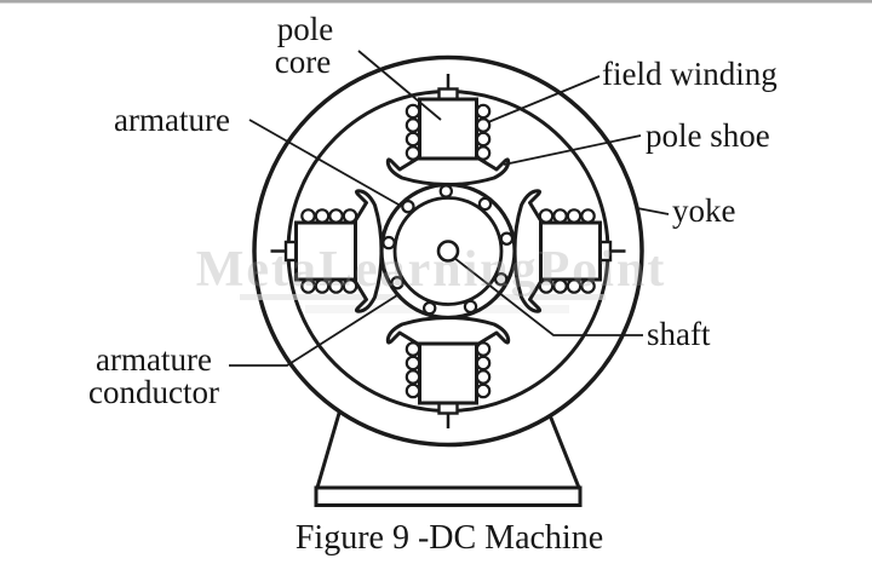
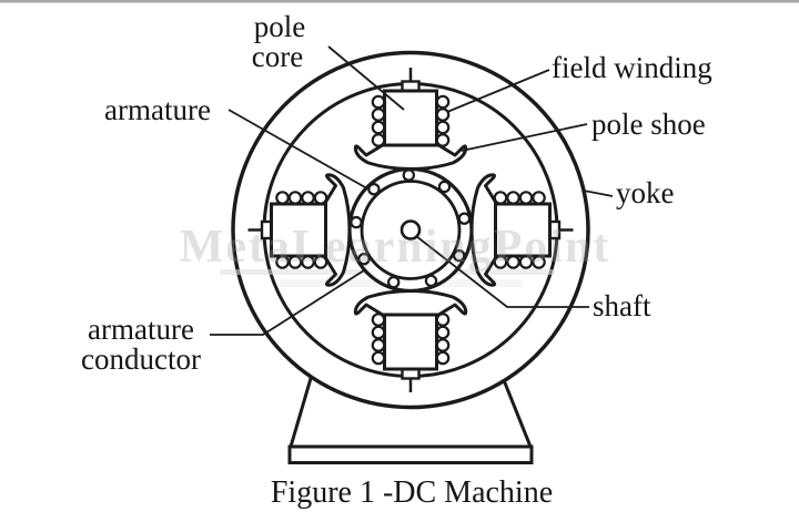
  pole
  core
  armature
  field winding
  pole shoe
  yoke
  shaft
  armature
  conductor
  MetaLearningPoint
- Figure 9 -DC Machine
+ Figure 1 -DC Machine
